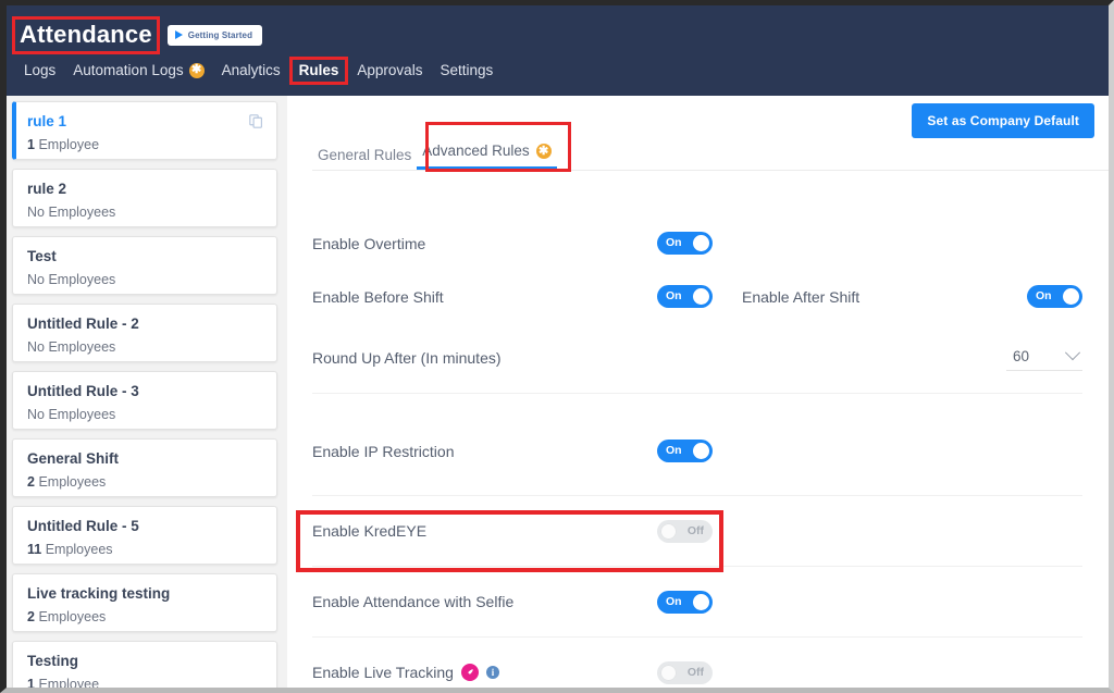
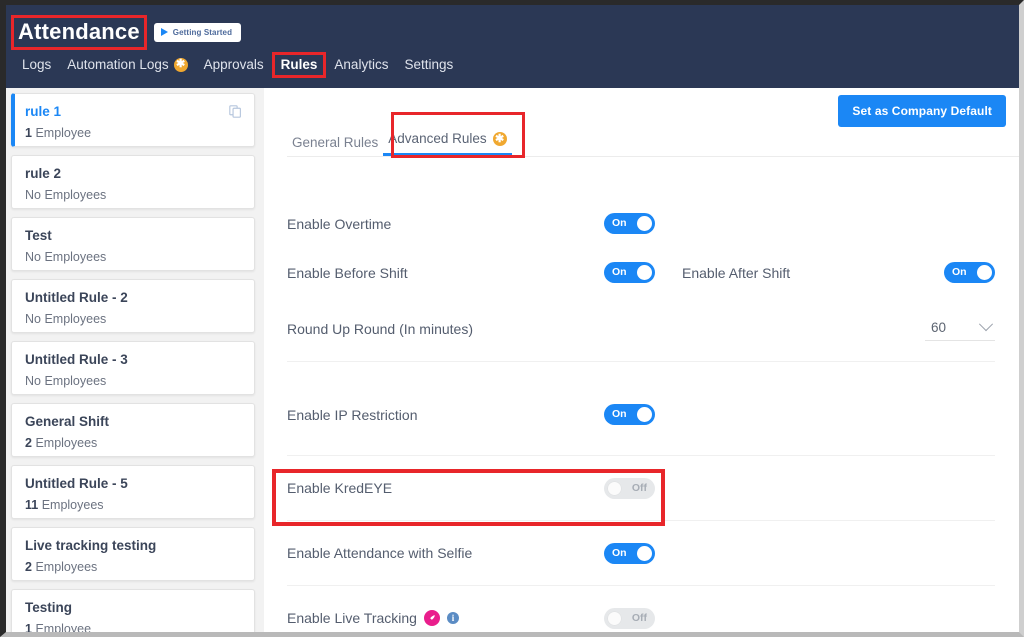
  Attendance
  Getting Started
  Logs
  Automation Logs
  ✱
- Analytics
+ Approvals
  Rules
- Approvals
+ Analytics
  Settings
  rule 1
  1 Employee
  rule 2
  No Employees
  Test
  No Employees
  Untitled Rule - 2
  No Employees
  Untitled Rule - 3
  No Employees
  General Shift
  2 Employees
  Untitled Rule - 5
  11 Employees
  Live tracking testing
  2 Employees
  Testing
  1 Employee
  Set as Company Default
  General Rules
  Advanced Rules
  ✱
  Enable Overtime
  On
  Enable Before Shift
  On
  Enable After Shift
  On
- Round Up After (In minutes)
+ Round Up Round (In minutes)
  60
  Enable IP Restriction
  On
  Enable KredEYE
  Off
  Enable Attendance with Selfie
  On
  Enable Live Tracking
  i
  Off
